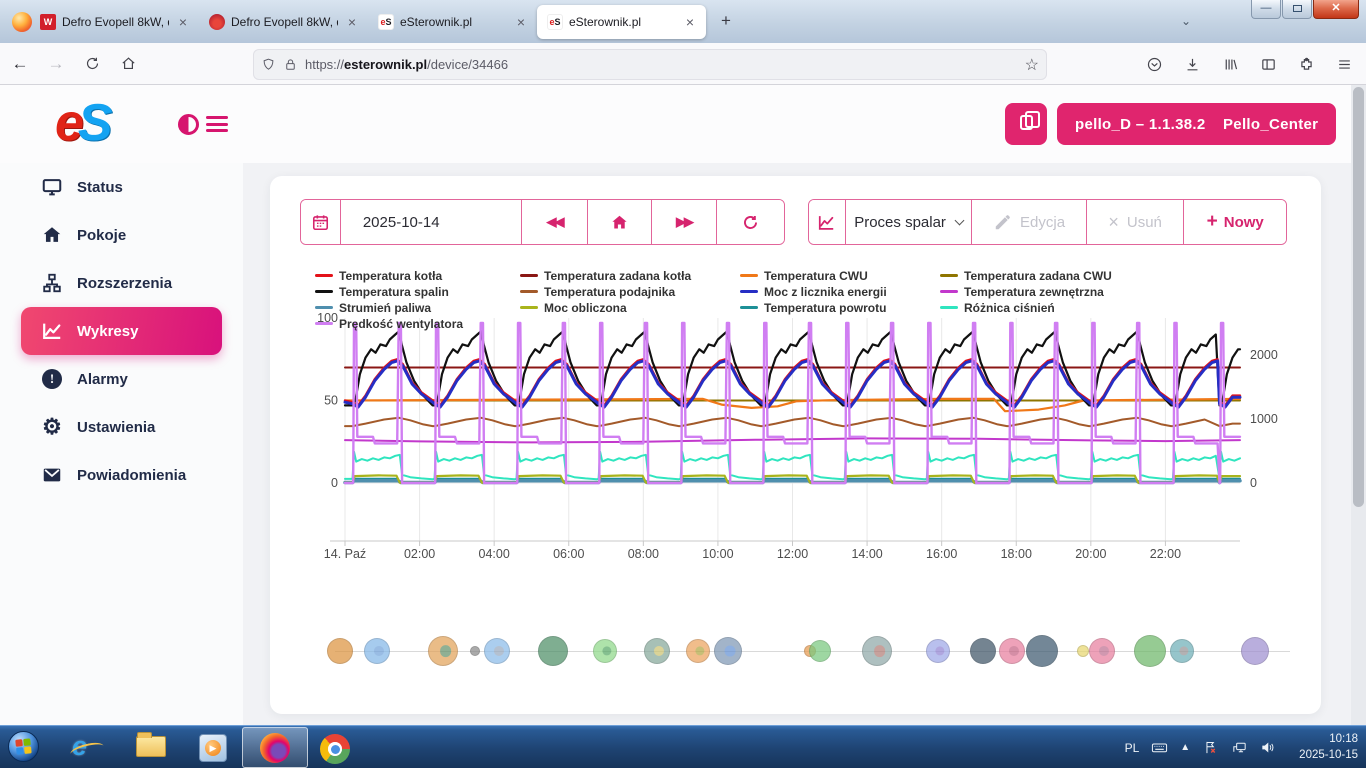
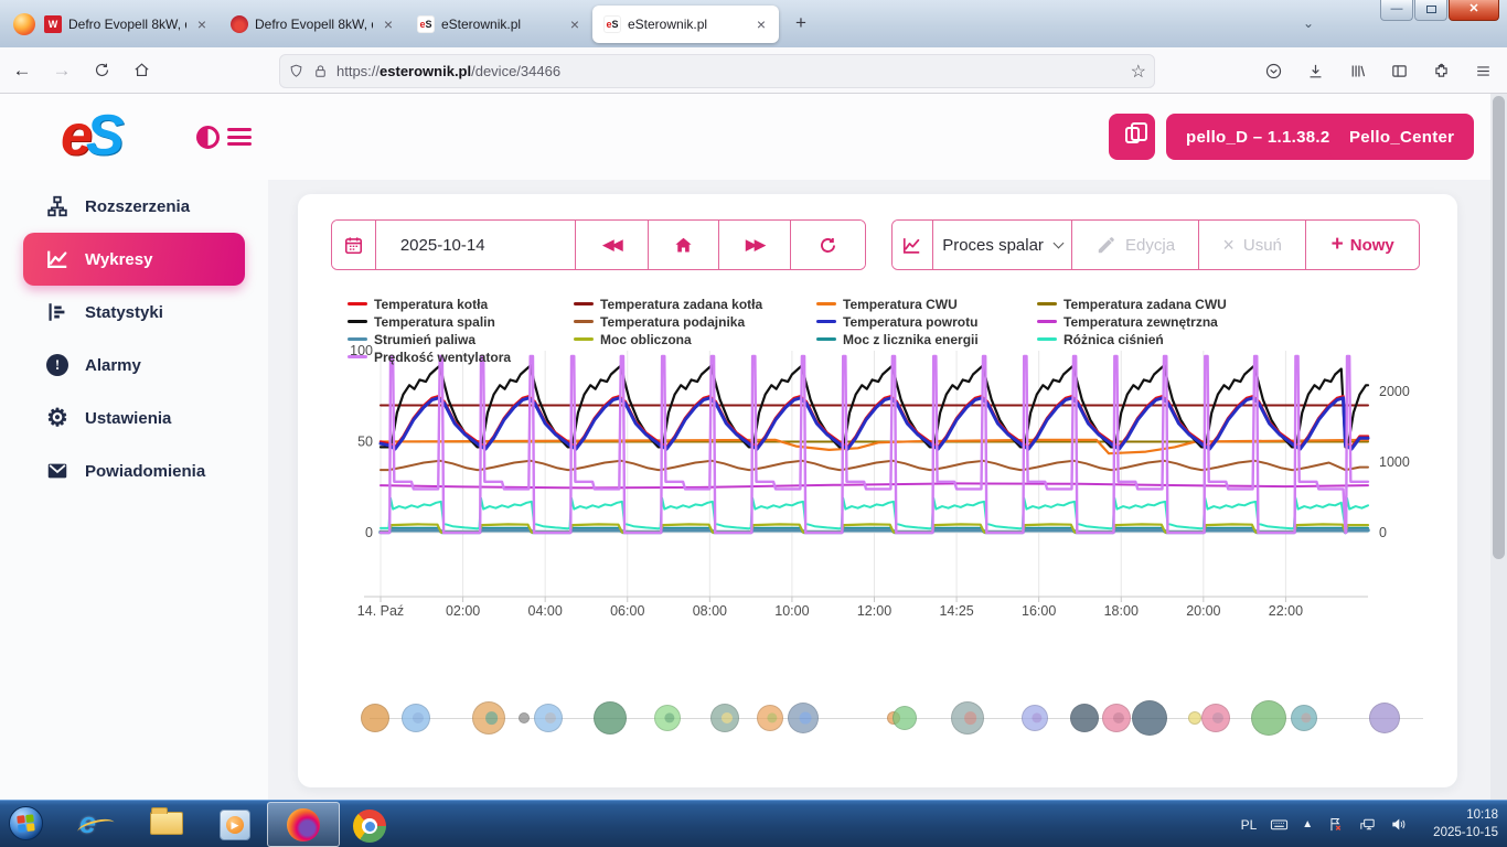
  W
  ×
  ×
  e
  S
  eSterownik.pl
  ×
  e
  S
  eSterownik.pl
  ×
  +
  ⌄
  —
  ✕
  ←
  →
  https://esterownik.pl/device/34466
  ☆
  eS
  pello_D – 1.1.38.2
  Pello_Center
- Status
- Pokoje
  Rozszerzenia
  Wykresy
+ Statystyki
  !
  Alarmy
  ⚙
  Ustawienia
  Powiadomienia
  2025-10-14
  ◀◀
  ▶▶
  Proces spalar
  Edycja
  ×
  Usuń
  +
  Nowy
  Temperatura kotła
  Temperatura zadana kotła
  Temperatura CWU
  Temperatura zadana CWU
  Temperatura spalin
  Temperatura podajnika
- Moc z licznika energii
+ Temperatura powrotu
  Temperatura zewnętrzna
  Strumień paliwa
  Moc obliczona
- Temperatura powrotu
+ Moc z licznika energii
  Różnica ciśnień
  Prędkość wentylatora
  14. Paź
  02:00
  04:00
  06:00
  08:00
  10:00
  12:00
- 14:00
+ 14:25
  16:00
  18:00
  20:00
  22:00
  100
  50
  0
  2000
  1000
  0
  e
  ▶
  PL
  ▲
  10:18
  2025-10-15
